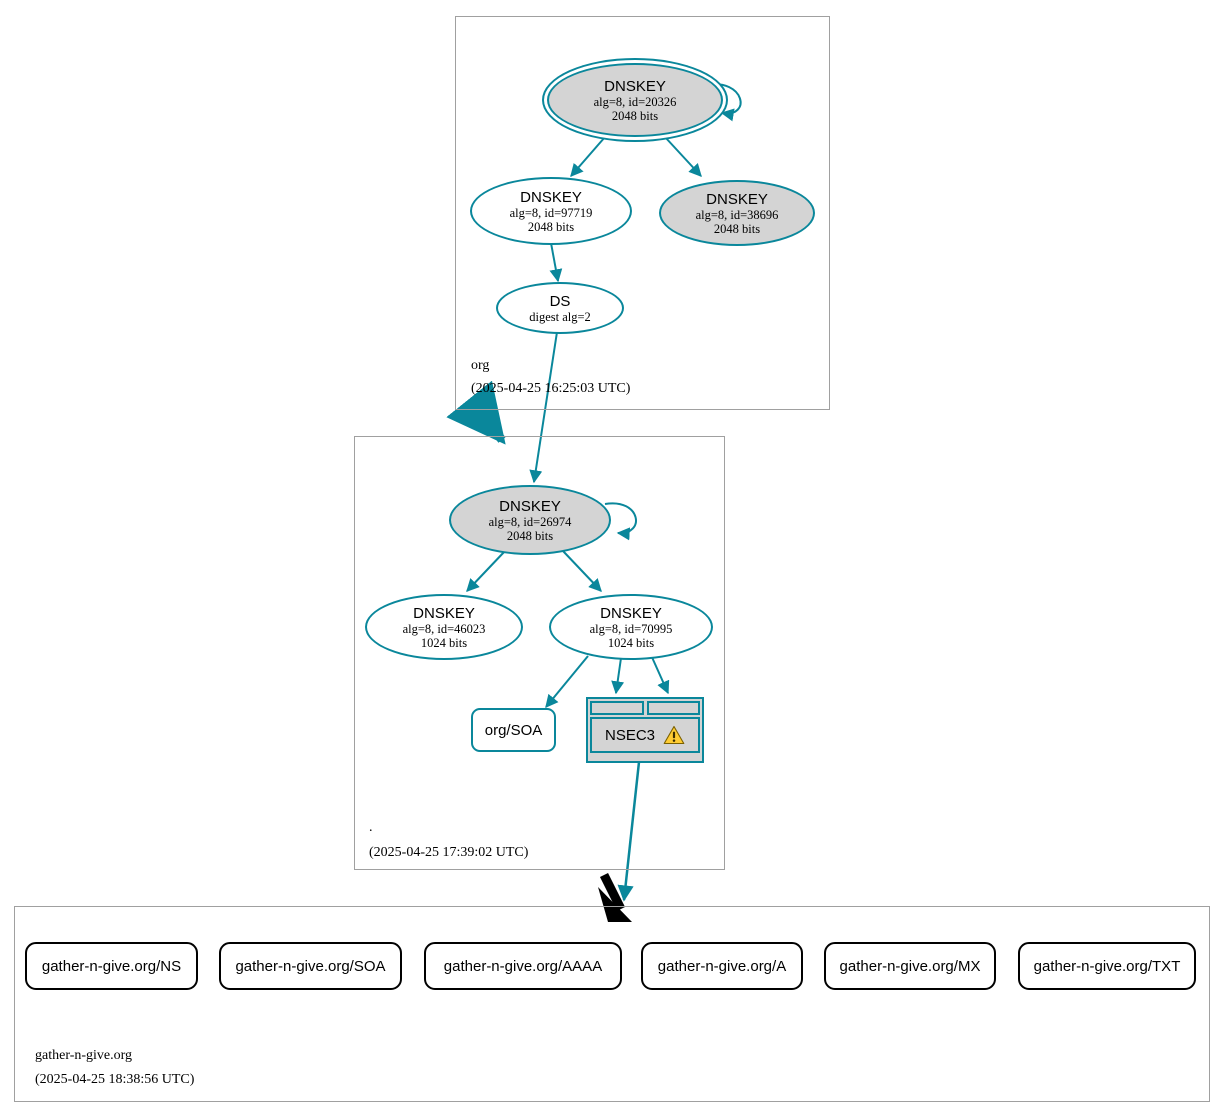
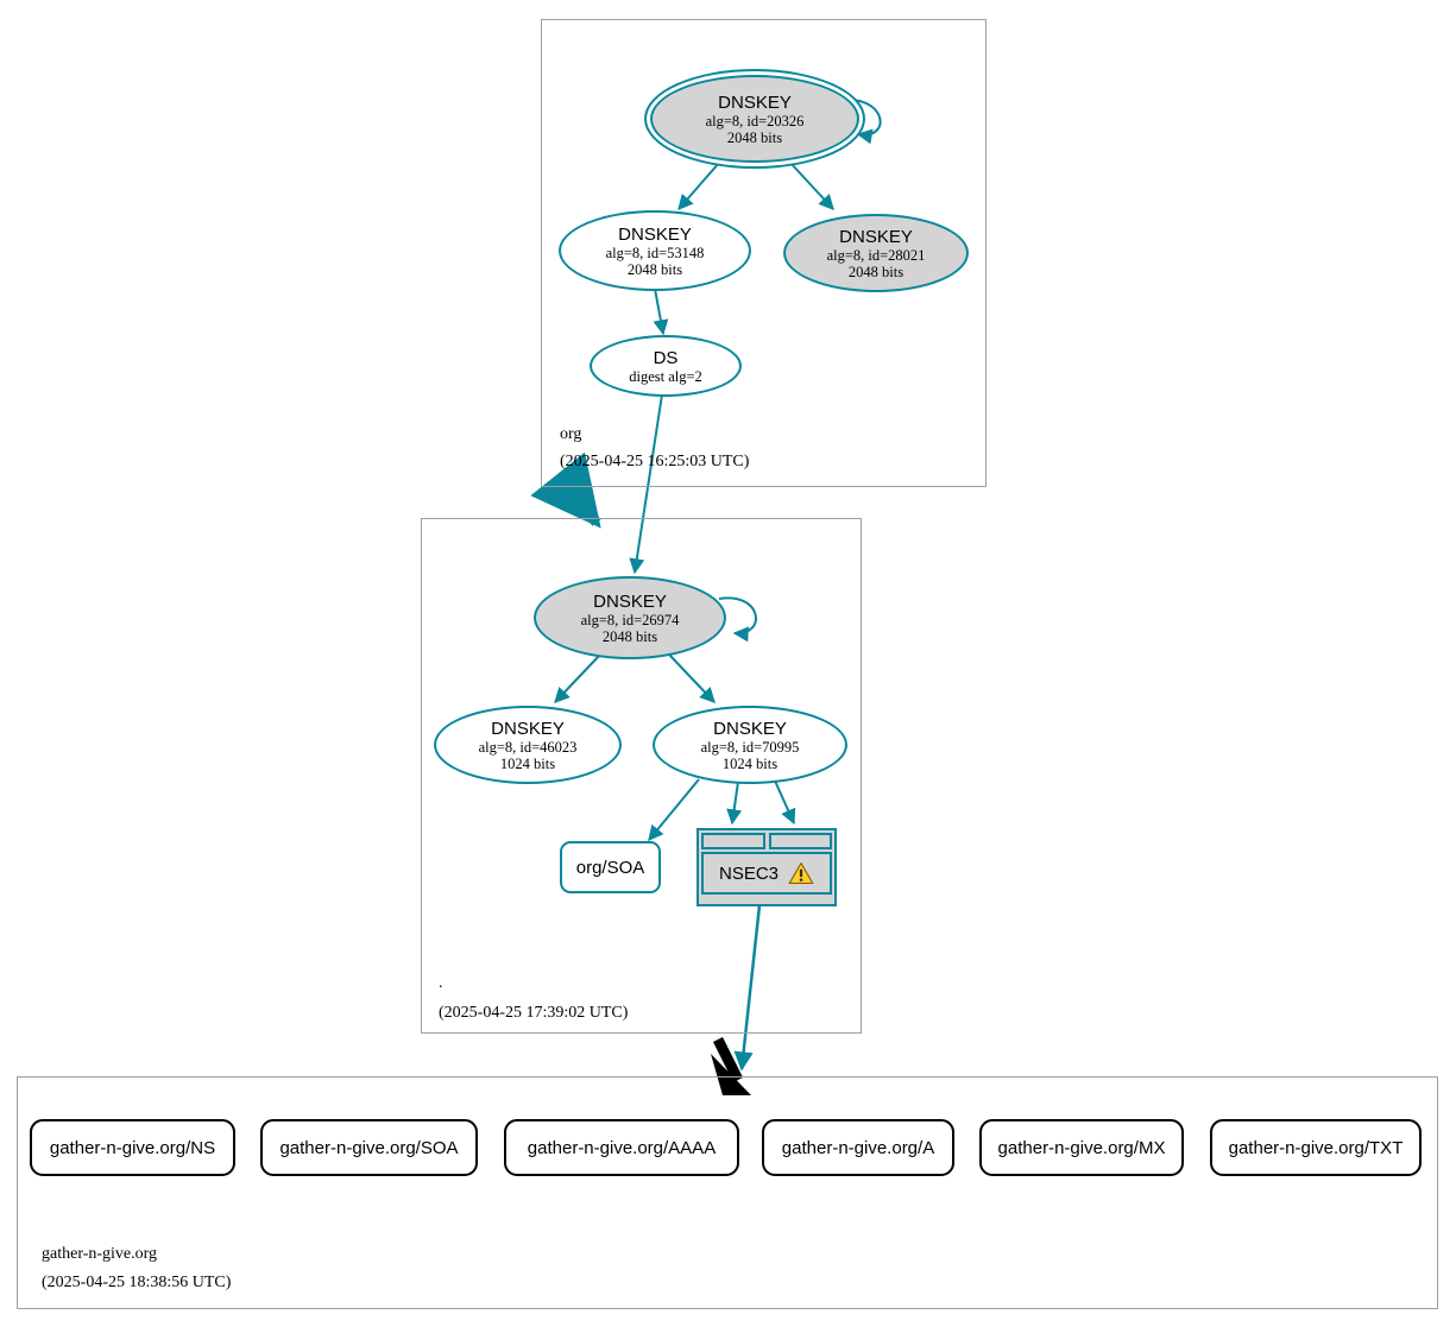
  org
  (2025-04-25 16:25:03 UTC)
  DNSKEY
  alg=8, id=20326
  2048 bits
  DNSKEY
- alg=8, id=97719
+ alg=8, id=53148
  2048 bits
  DNSKEY
- alg=8, id=38696
+ alg=8, id=28021
  2048 bits
  DS
  digest alg=2
  .
  (2025-04-25 17:39:02 UTC)
  DNSKEY
  alg=8, id=26974
  2048 bits
  DNSKEY
  alg=8, id=46023
  1024 bits
  DNSKEY
  alg=8, id=70995
  1024 bits
  org/SOA
  NSEC3
  gather-n-give.org
  (2025-04-25 18:38:56 UTC)
  gather-n-give.org/NS
  gather-n-give.org/SOA
  gather-n-give.org/AAAA
  gather-n-give.org/A
  gather-n-give.org/MX
  gather-n-give.org/TXT
